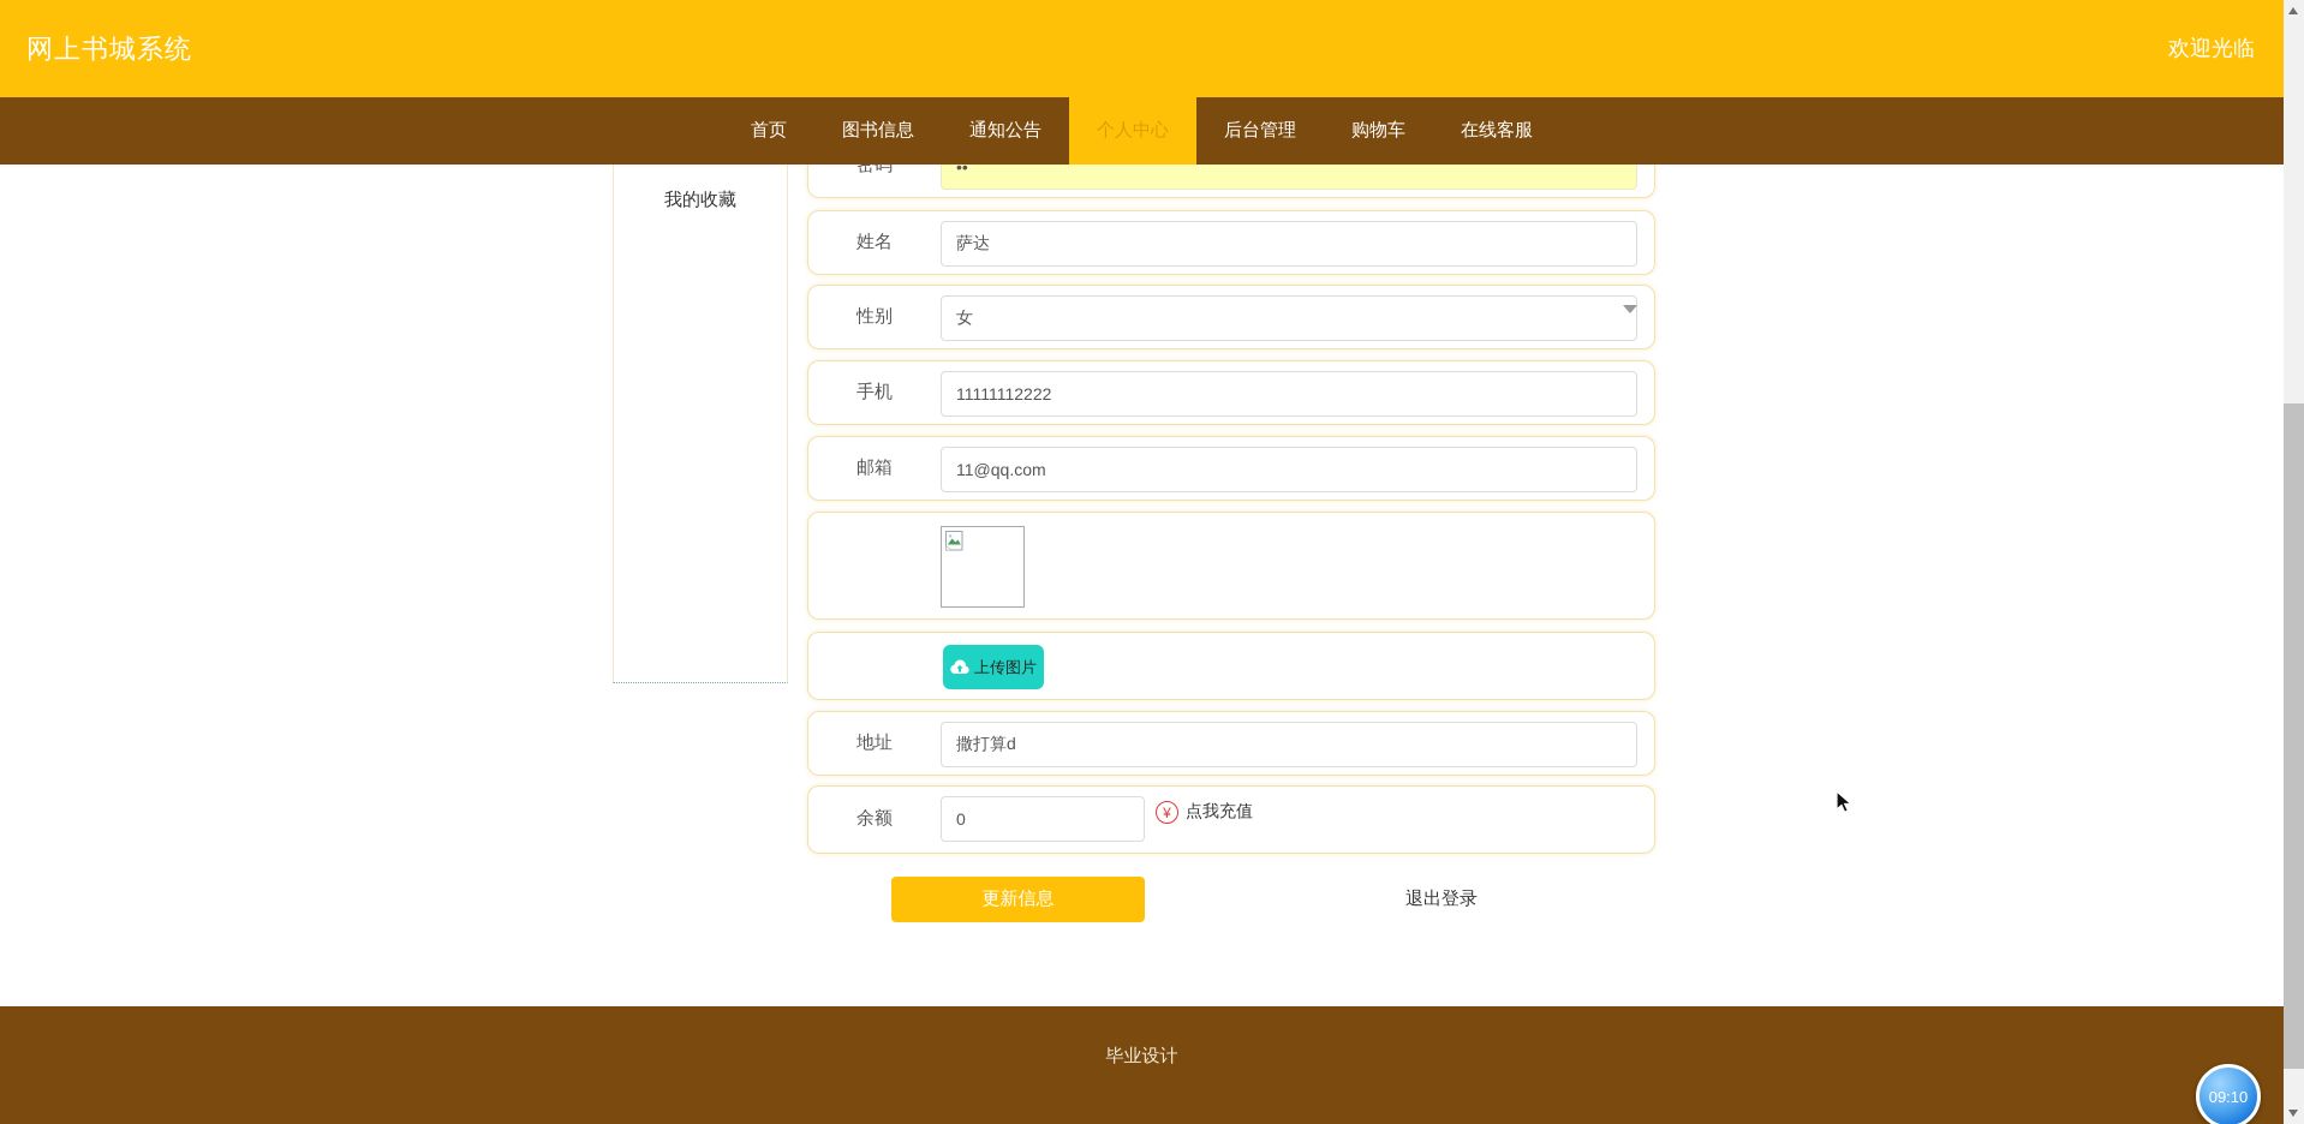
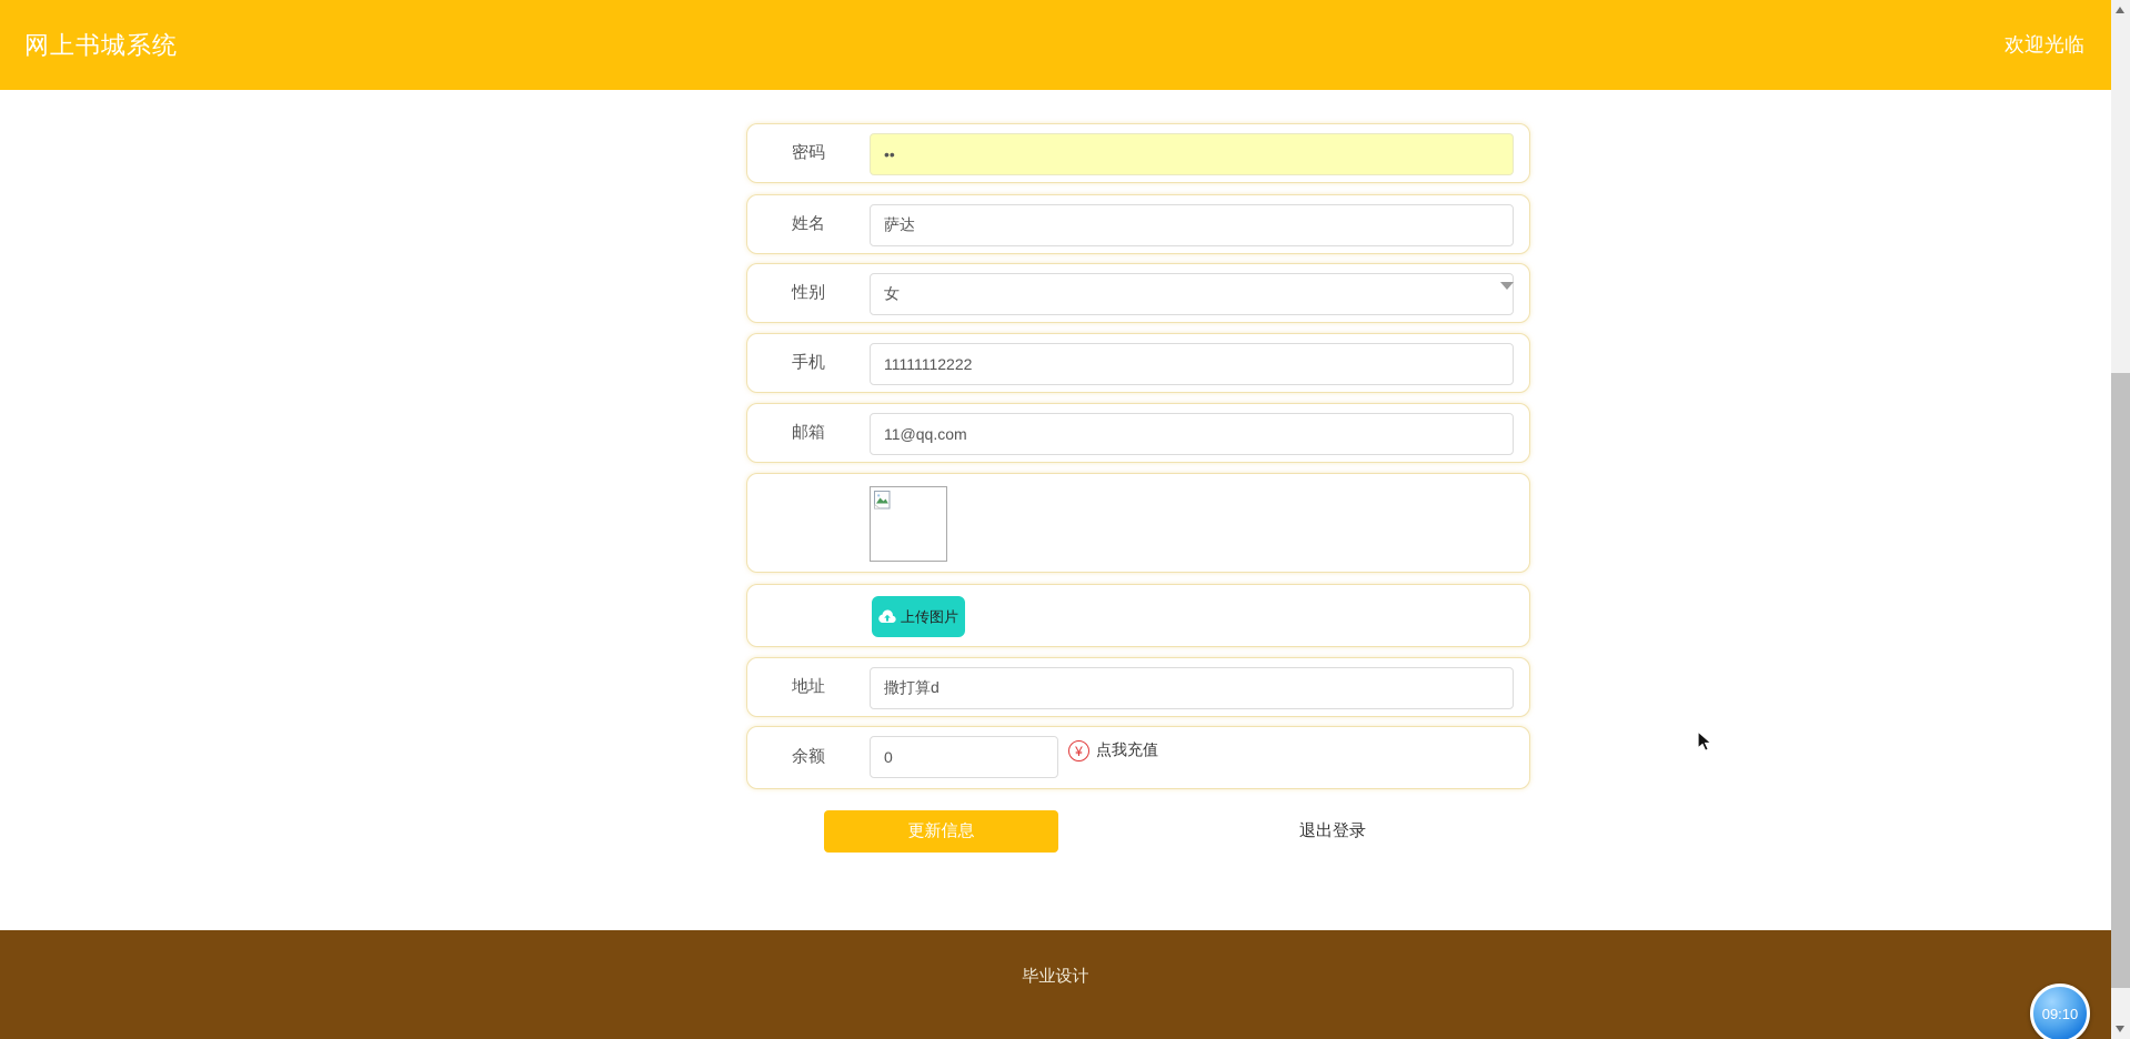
  网上书城系统
  欢迎光临
- 首页
- 图书信息
- 通知公告
- 个人中心
- 后台管理
- 购物车
- 在线客服
- 我的收藏
  密码
  ••
  姓名
  萨达
  性别
  女
  手机
  11111112222
  邮箱
  11@qq.com
  上传图片
  地址
  撒打算d
  余额
  0
  ¥
  点我充值
  更新信息
  退出登录
  毕业设计
  09:10
